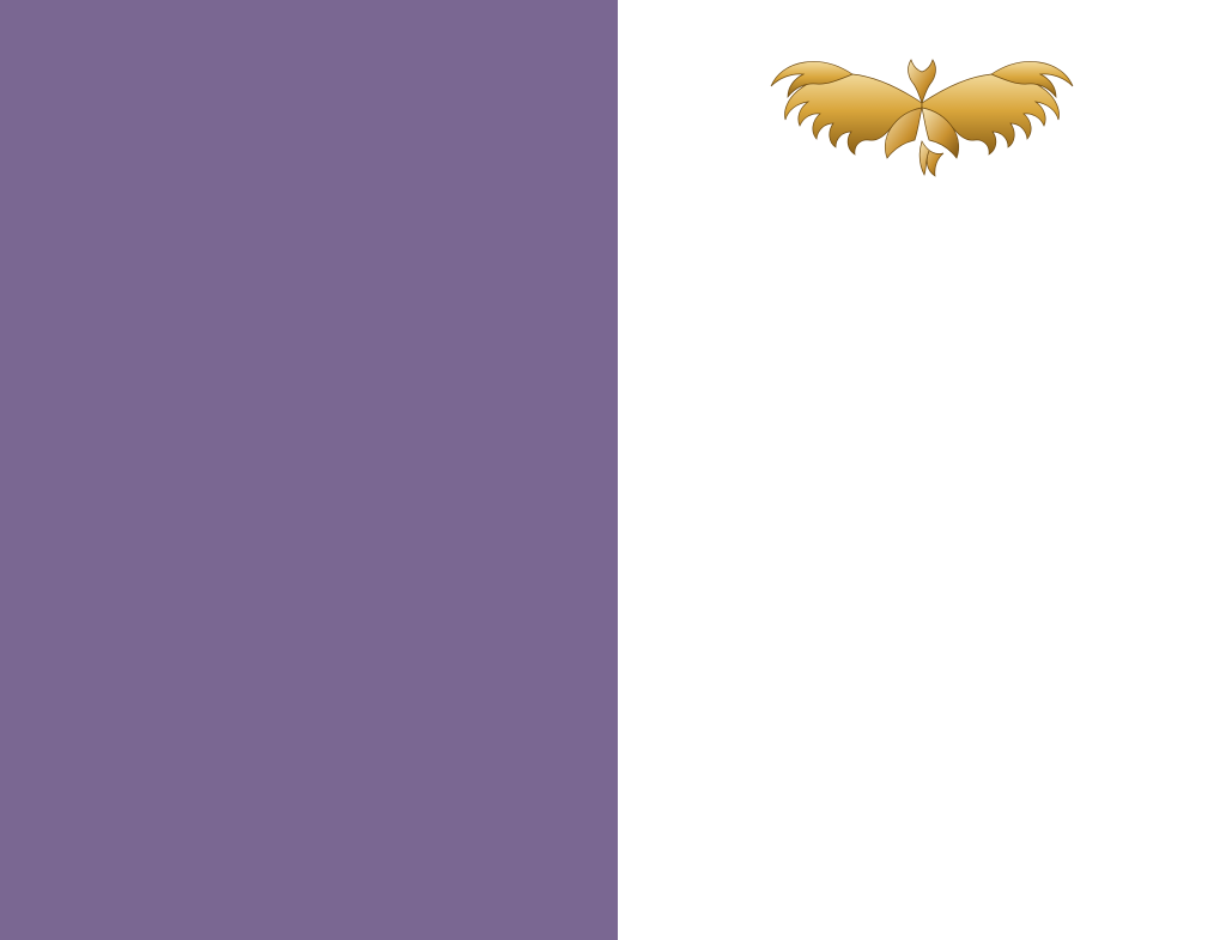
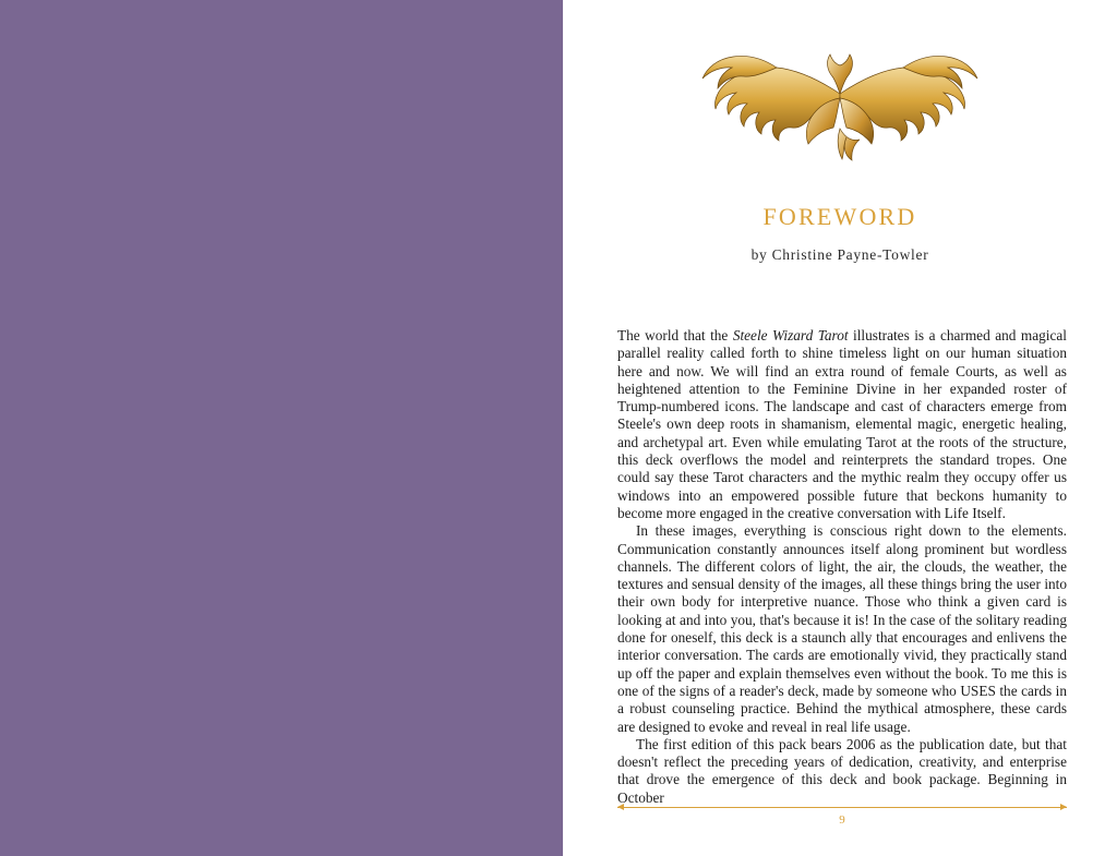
+ FOREWORD
+ by Christine Payne-Towler
+ The world that the Steele Wizard Tarot illustrates is a charmed and magical parallel reality called forth to shine timeless light on our human situation here and now. We will find an extra round of female Courts, as well as heightened attention to the Feminine Divine in her expanded roster of Trump-numbered icons. The landscape and cast of characters emerge from Steele's own deep roots in shamanism, elemental magic, energetic healing, and archetypal art. Even while emulating Tarot at the roots of the structure, this deck overflows the model and reinterprets the standard tropes. One could say these Tarot characters and the mythic realm they occupy offer us windows into an empowered possible future that beckons humanity to become more engaged in the creative conversation with Life Itself.
+ In these images, everything is conscious right down to the elements. Communication constantly announces itself along prominent but wordless channels. The different colors of light, the air, the clouds, the weather, the textures and sensual density of the images, all these things bring the user into their own body for interpretive nuance. Those who think a given card is looking at and into you, that's because it is! In the case of the solitary reading done for oneself, this deck is a staunch ally that encourages and enlivens the interior conversation. The cards are emotionally vivid, they practically stand up off the paper and explain themselves even without the book. To me this is one of the signs of a reader's deck, made by someone who USES the cards in a robust counseling practice. Behind the mythical atmosphere, these cards are designed to evoke and reveal in real life usage.
+ The first edition of this pack bears 2006 as the publication date, but that doesn't reflect the preceding years of dedication, creativity, and enterprise that drove the emergence of this deck and book package. Beginning in October
+ 9
